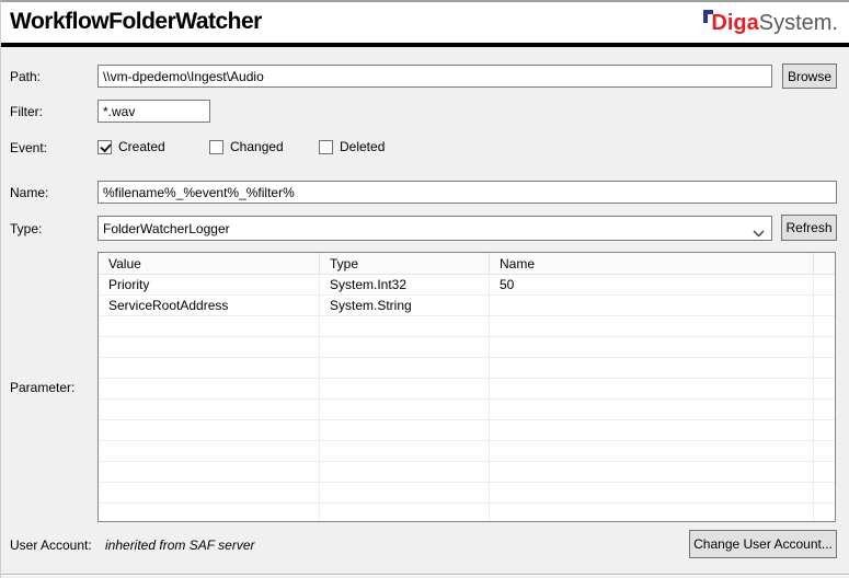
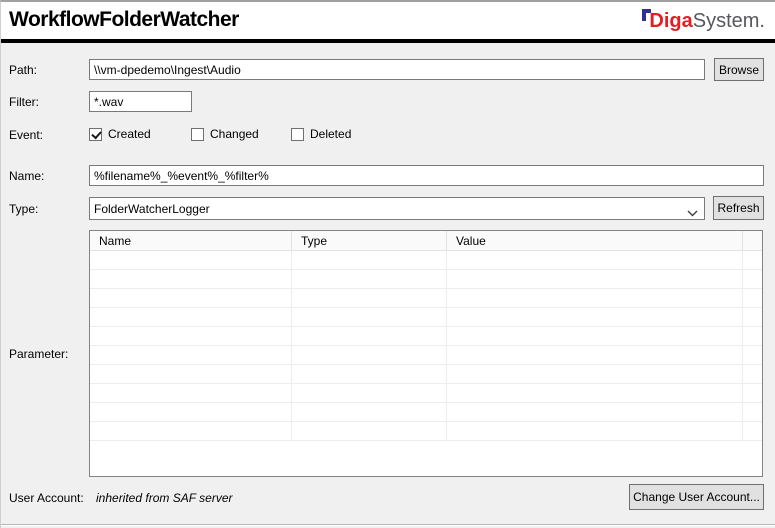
  WorkflowFolderWatcher
  DigaSystem.
  Path:
  \\vm-dpedemo\Ingest\Audio
  Browse
  Filter:
  *.wav
  Event:
  Created
  Changed
  Deleted
  Name:
  %filename%_%event%_%filter%
  Type:
  FolderWatcherLogger
  Refresh
  Parameter:
- Value
+ Name
  Type
- Name
+ Value
- Priority
- System.Int32
- 50
- ServiceRootAddress
- System.String
  User Account:
  inherited from SAF server
  Change User Account...
